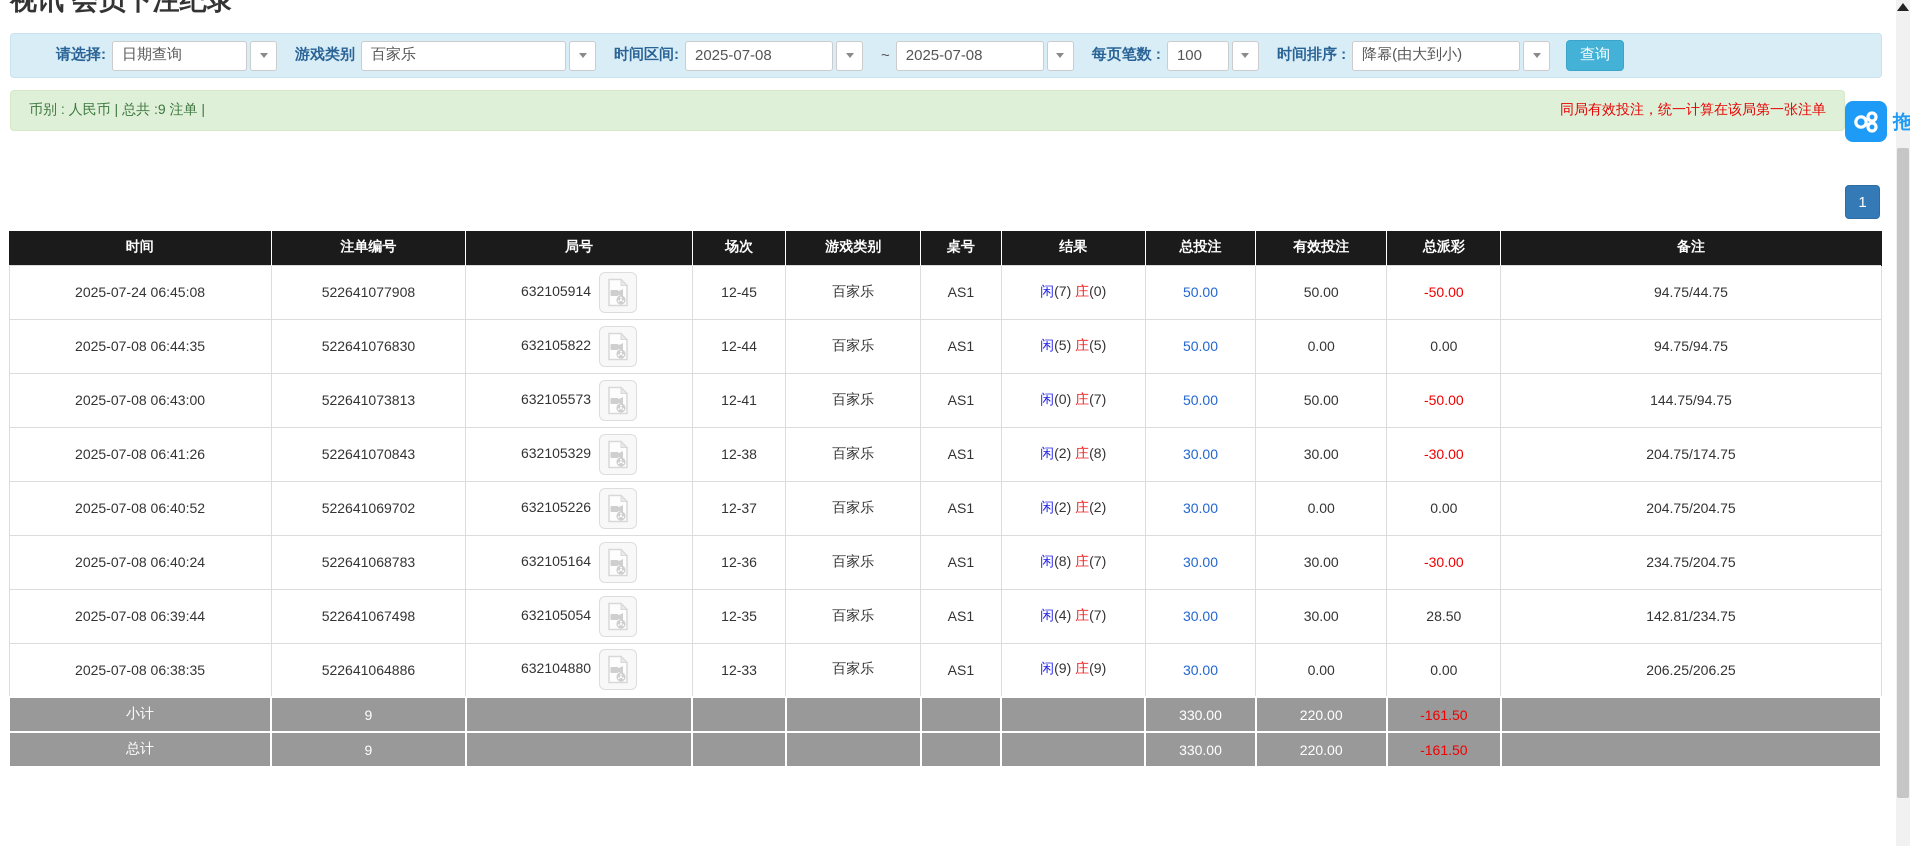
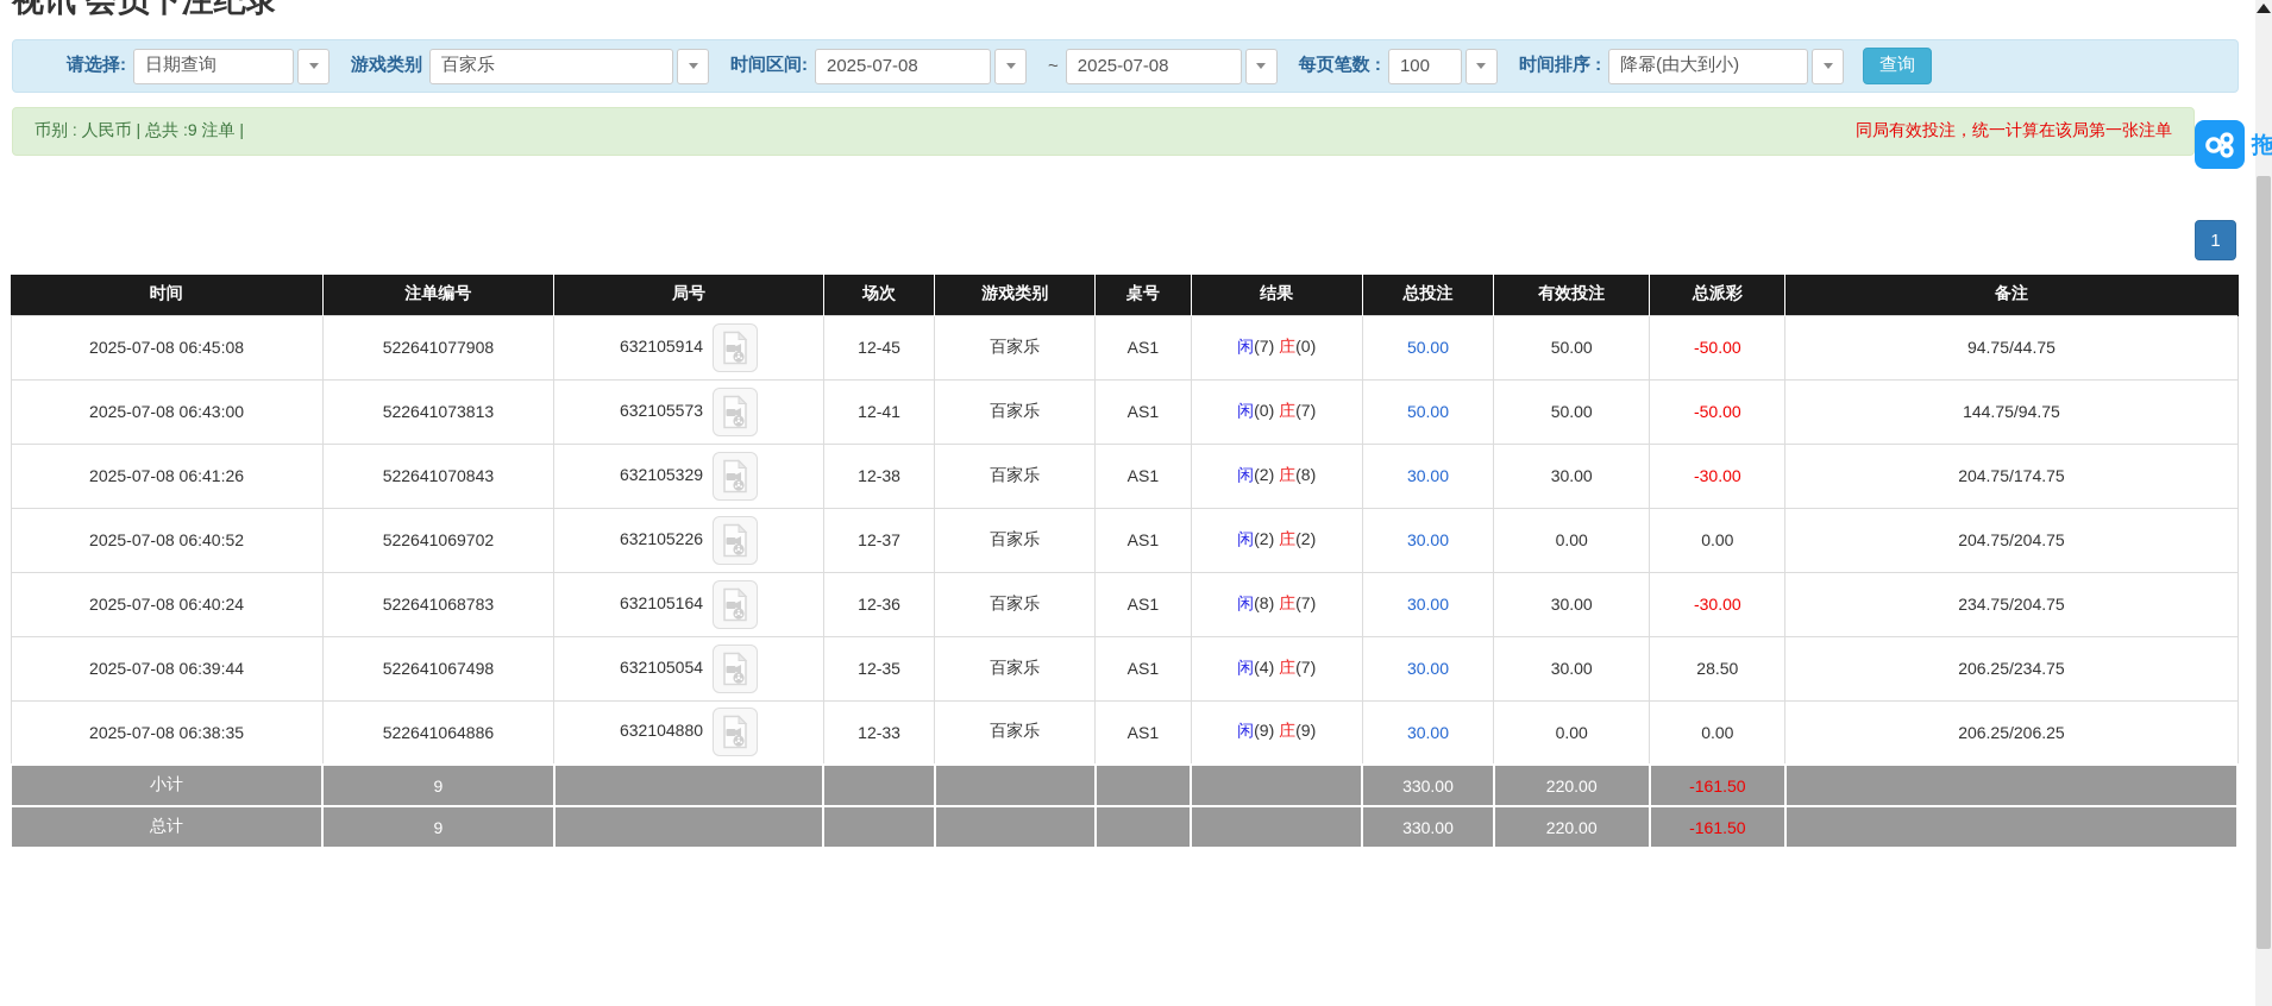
  视讯 会员下注纪录
  请选择:
  日期查询
  游戏类别
  百家乐
  时间区间:
  2025-07-08
  ~
  2025-07-08
  每页笔数 :
  100
  时间排序 :
  降幂(由大到小)
  查询
  币别 : 人民币 | 总共 :9 注单 |
  同局有效投注，统一计算在该局第一张注单
  拖
  1
  时间	注单编号	局号	场次	游戏类别	桌号	结果	总投注	有效投注	总派彩	备注
- 2025-07-24 06:45:08	522641077908	632105914	12-45	百家乐	AS1	闲(7) 庄(0)	50.00	50.00	-50.00	94.75/44.75
+ 2025-07-08 06:45:08	522641077908	632105914	12-45	百家乐	AS1	闲(7) 庄(0)	50.00	50.00	-50.00	94.75/44.75
- 2025-07-08 06:44:35	522641076830	632105822	12-44	百家乐	AS1	闲(5) 庄(5)	50.00	0.00	0.00	94.75/94.75
  2025-07-08 06:43:00	522641073813	632105573	12-41	百家乐	AS1	闲(0) 庄(7)	50.00	50.00	-50.00	144.75/94.75
  2025-07-08 06:41:26	522641070843	632105329	12-38	百家乐	AS1	闲(2) 庄(8)	30.00	30.00	-30.00	204.75/174.75
  2025-07-08 06:40:52	522641069702	632105226	12-37	百家乐	AS1	闲(2) 庄(2)	30.00	0.00	0.00	204.75/204.75
  2025-07-08 06:40:24	522641068783	632105164	12-36	百家乐	AS1	闲(8) 庄(7)	30.00	30.00	-30.00	234.75/204.75
- 2025-07-08 06:39:44	522641067498	632105054	12-35	百家乐	AS1	闲(4) 庄(7)	30.00	30.00	28.50	142.81/234.75
+ 2025-07-08 06:39:44	522641067498	632105054	12-35	百家乐	AS1	闲(4) 庄(7)	30.00	30.00	28.50	206.25/234.75
  2025-07-08 06:38:35	522641064886	632104880	12-33	百家乐	AS1	闲(9) 庄(9)	30.00	0.00	0.00	206.25/206.25
  小计	9						330.00	220.00	-161.50
  总计	9						330.00	220.00	-161.50
